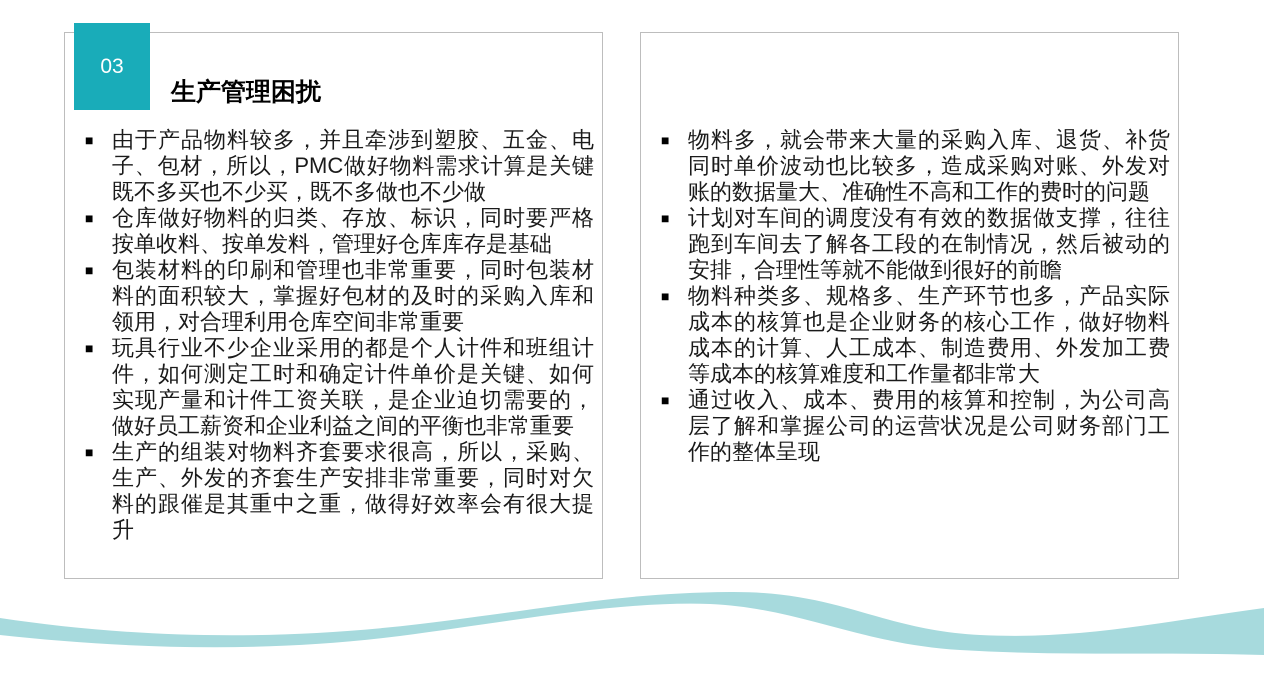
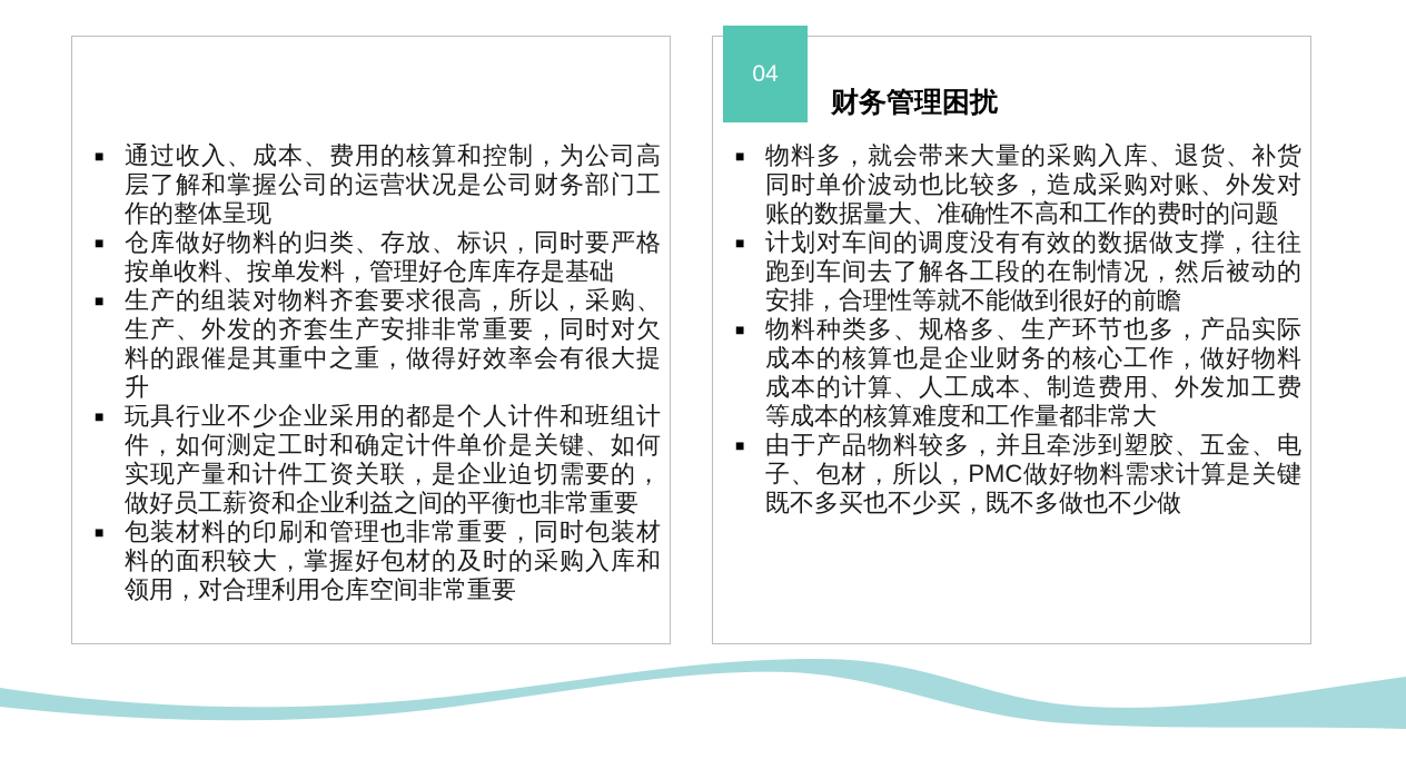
- 03
- 生产管理困扰
  ■
- 由于产品物料较多，并且牵涉到塑胶、五金、电子、包材，所以，PMC做好物料需求计算是关键既不多买也不少买，既不多做也不少做
+ 通过收入、成本、费用的核算和控制，为公司高层了解和掌握公司的运营状况是公司财务部门工作的整体呈现
  ■
  仓库做好物料的归类、存放、标识，同时要严格按单收料、按单发料，管理好仓库库存是基础
  ■
- 包装材料的印刷和管理也非常重要，同时包装材料的面积较大，掌握好包材的及时的采购入库和领用，对合理利用仓库空间非常重要
+ 生产的组装对物料齐套要求很高，所以，采购、生产、外发的齐套生产安排非常重要，同时对欠料的跟催是其重中之重，做得好效率会有很大提升
  ■
  玩具行业不少企业采用的都是个人计件和班组计件，如何测定工时和确定计件单价是关键、如何实现产量和计件工资关联，是企业迫切需要的，做好员工薪资和企业利益之间的平衡也非常重要
  ■
- 生产的组装对物料齐套要求很高，所以，采购、生产、外发的齐套生产安排非常重要，同时对欠料的跟催是其重中之重，做得好效率会有很大提升
+ 包装材料的印刷和管理也非常重要，同时包装材料的面积较大，掌握好包材的及时的采购入库和领用，对合理利用仓库空间非常重要
+ 04
+ 财务管理困扰
  ■
  物料多，就会带来大量的采购入库、退货、补货同时单价波动也比较多，造成采购对账、外发对账的数据量大、准确性不高和工作的费时的问题
  ■
  计划对车间的调度没有有效的数据做支撑，往往跑到车间去了解各工段的在制情况，然后被动的安排，合理性等就不能做到很好的前瞻
  ■
  物料种类多、规格多、生产环节也多，产品实际成本的核算也是企业财务的核心工作，做好物料成本的计算、人工成本、制造费用、外发加工费等成本的核算难度和工作量都非常大
  ■
- 通过收入、成本、费用的核算和控制，为公司高层了解和掌握公司的运营状况是公司财务部门工作的整体呈现
+ 由于产品物料较多，并且牵涉到塑胶、五金、电子、包材，所以，PMC做好物料需求计算是关键既不多买也不少买，既不多做也不少做
